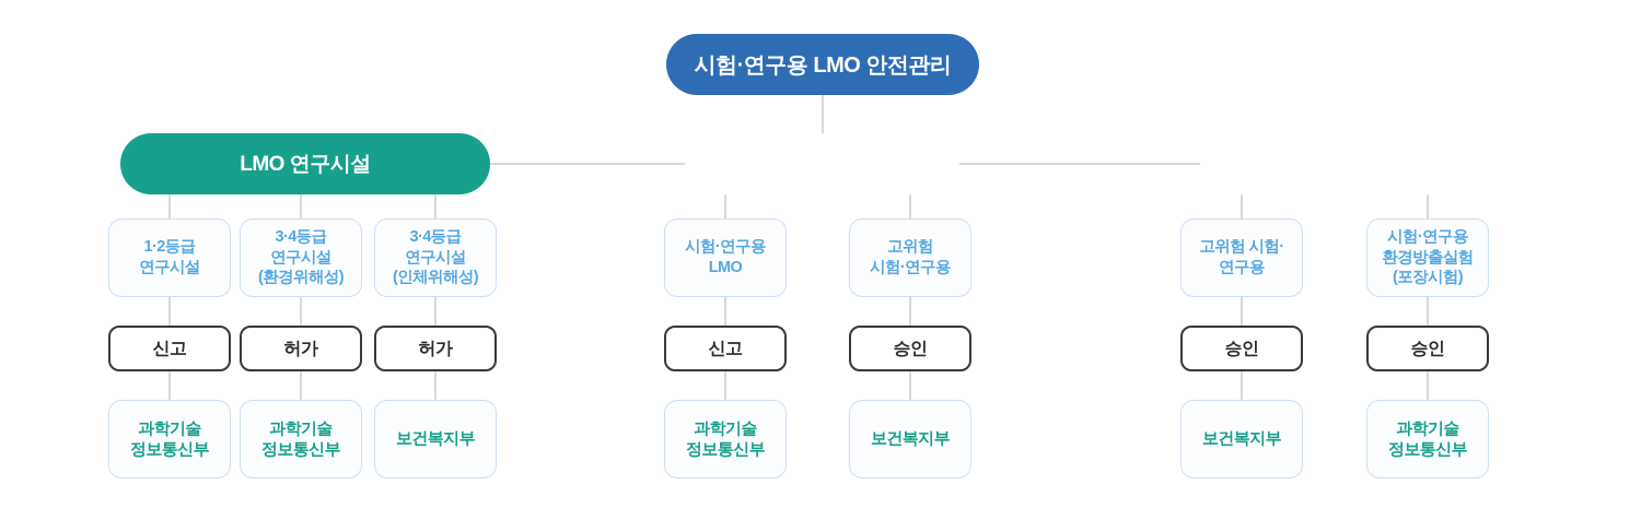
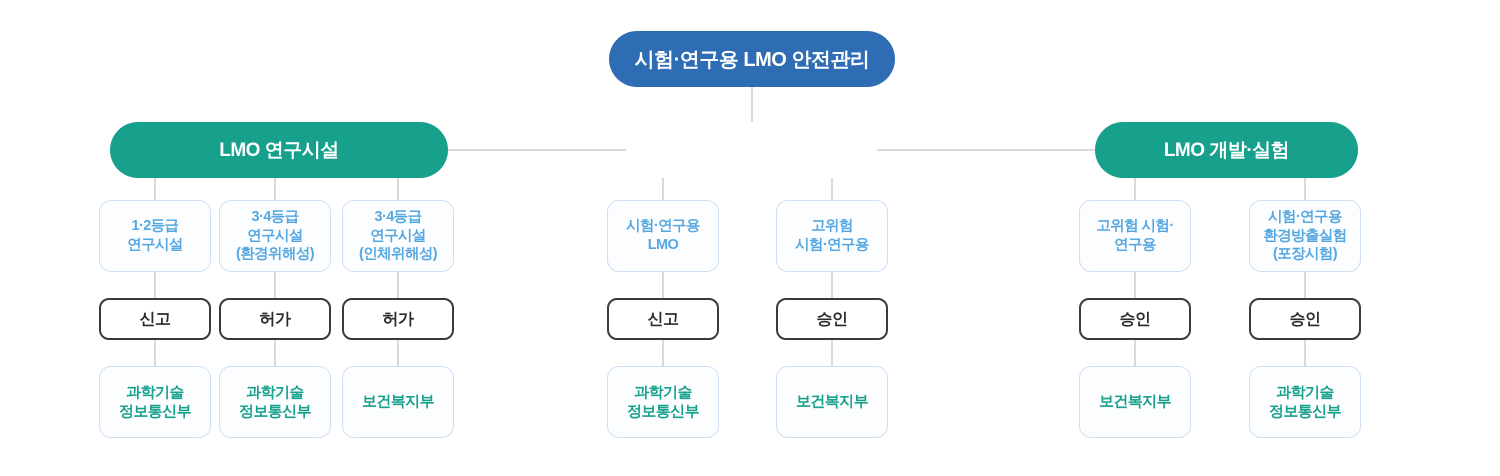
  시험·연구용 LMO 안전관리
  LMO 연구시설
+ LMO 개발·실험
  1·2등급
  연구시설
  신고
  과학기술
  정보통신부
  3·4등급
  연구시설
  (환경위해성)
  허가
  과학기술
  정보통신부
  3·4등급
  연구시설
  (인체위해성)
  허가
  보건복지부
  시험·연구용
  LMO
  신고
  과학기술
  정보통신부
  고위험
  시험·연구용
  승인
  보건복지부
  고위험 시험·
  연구용
  승인
  보건복지부
  시험·연구용
  환경방출실험
  (포장시험)
  승인
  과학기술
  정보통신부
